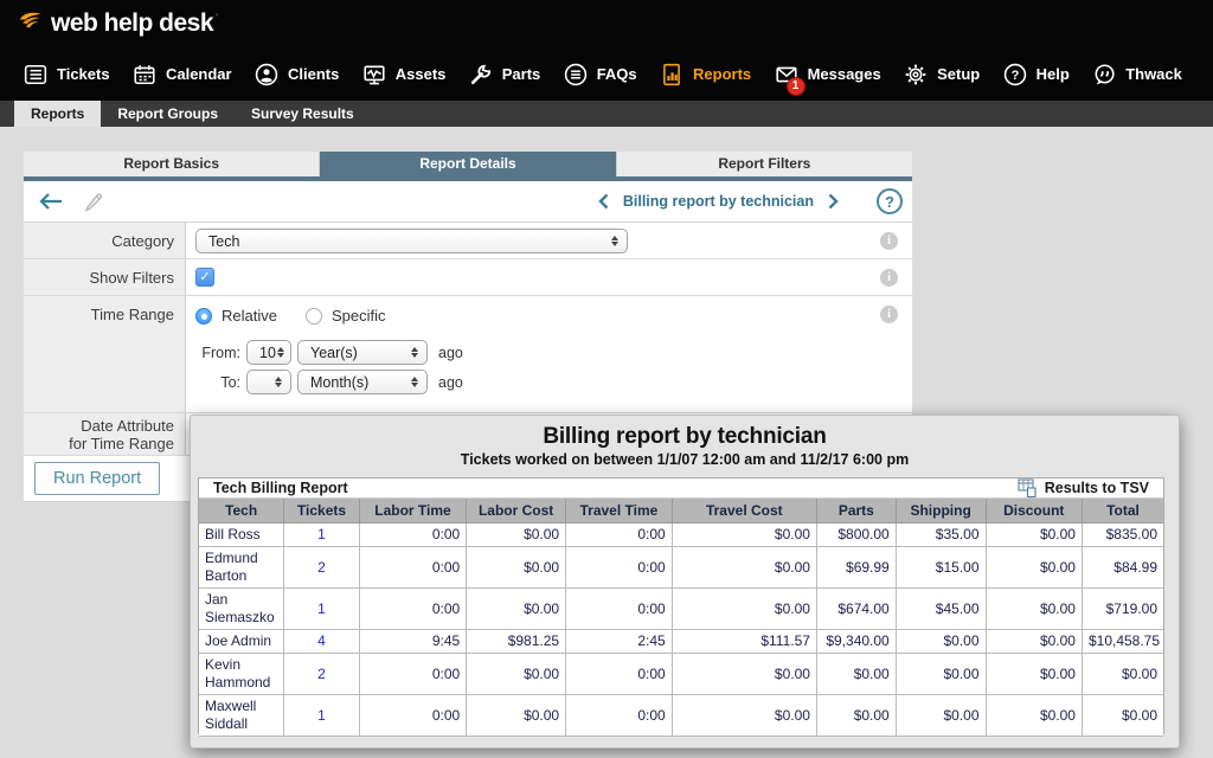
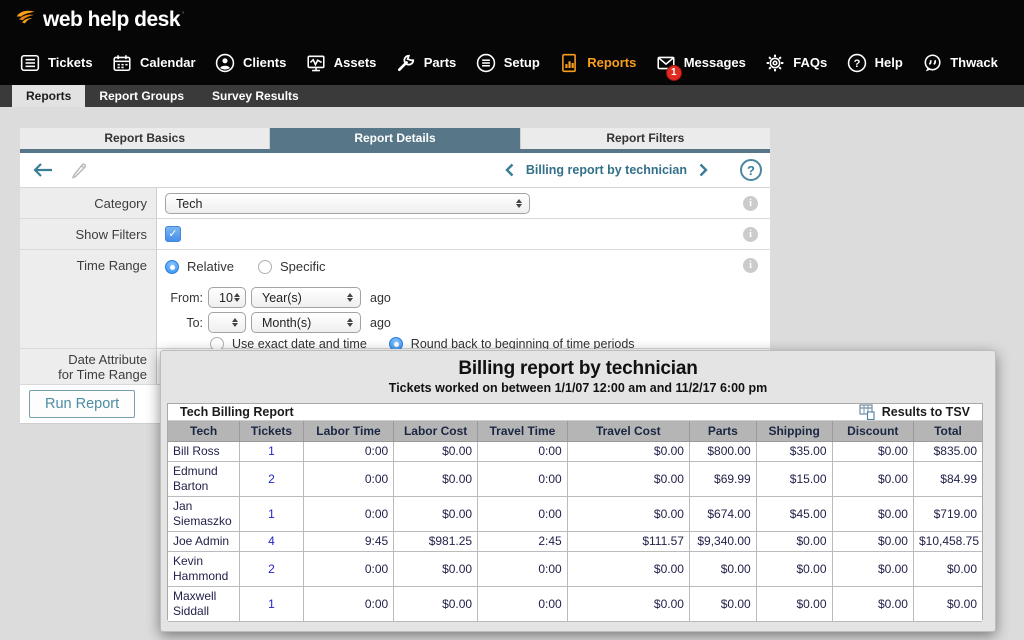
  web help desk
  ’
  Tickets
  Calendar
  Clients
  Assets
  Parts
- FAQs
+ Setup
  Reports
  1
  Messages
- Setup
+ FAQs
  ?
  Help
  Thwack
  Reports
  Report Groups
  Survey Results
  Report Basics
  Report Details
  Report Filters
  Billing report by technician
  ?
  Category
  Tech
  i
  Show Filters
  i
  Time Range
  Relative
  Specific
  From:
  10
  Year(s)
  ago
  To:
  Month(s)
  ago
+ Use exact date and time
+ Round back to beginning of time periods
  i
  Date Attribute
  for Time Range
  Run Report
  Billing report by technician
  Tickets worked on between 1/1/07 12:00 am and 11/2/17 6:00 pm
  Tech Billing Report
  Results to TSV
  Tech	Tickets	Labor Time	Labor Cost	Travel Time	Travel Cost	Parts	Shipping	Discount	Total
  Bill Ross	1	0:00	$0.00	0:00	$0.00	$800.00	$35.00	$0.00	$835.00
  Edmund Barton	2	0:00	$0.00	0:00	$0.00	$69.99	$15.00	$0.00	$84.99
  Jan Siemaszko	1	0:00	$0.00	0:00	$0.00	$674.00	$45.00	$0.00	$719.00
  Joe Admin	4	9:45	$981.25	2:45	$111.57	$9,340.00	$0.00	$0.00	$10,458.75
  Kevin Hammond	2	0:00	$0.00	0:00	$0.00	$0.00	$0.00	$0.00	$0.00
  Maxwell Siddall	1	0:00	$0.00	0:00	$0.00	$0.00	$0.00	$0.00	$0.00
